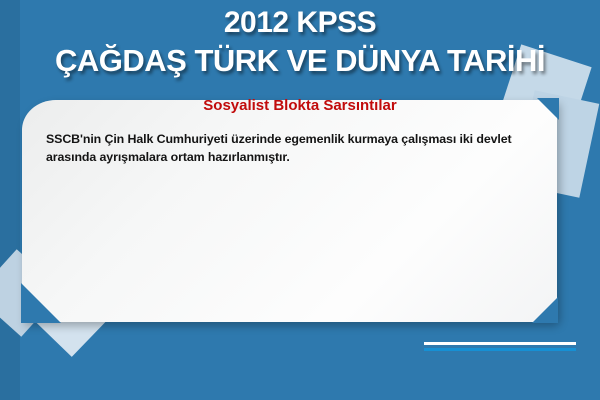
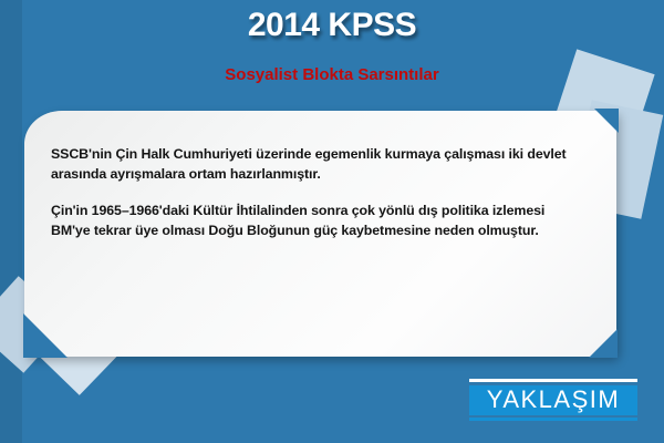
- 2012 KPSS
+ 2014 KPSS
- ÇAĞDAŞ TÜRK VE DÜNYA TARİHİ
  Sosyalist Blokta Sarsıntılar
  SSCB'nin Çin Halk Cumhuriyeti üzerinde egemenlik kurmaya çalışması iki devlet arasında ayrışmalara ortam hazırlanmıştır.
+ Çin'in 1965–1966'daki Kültür İhtilalinden sonra çok yönlü dış politika izlemesi BM'ye tekrar üye olması Doğu Bloğunun güç kaybetmesine neden olmuştur.
+ YAKLAŞIM
